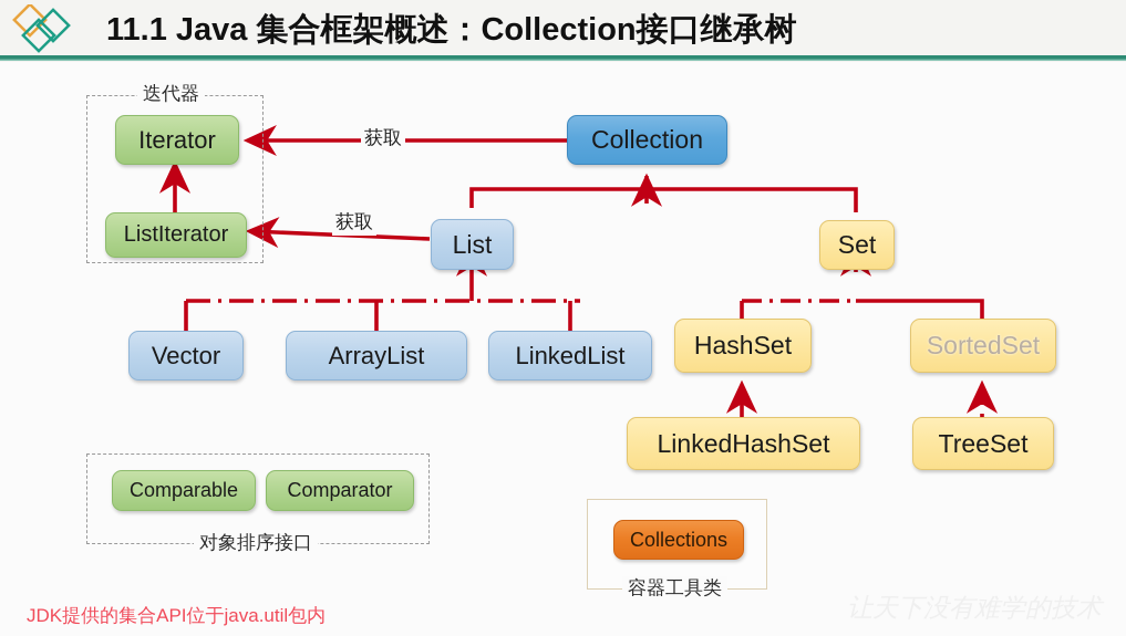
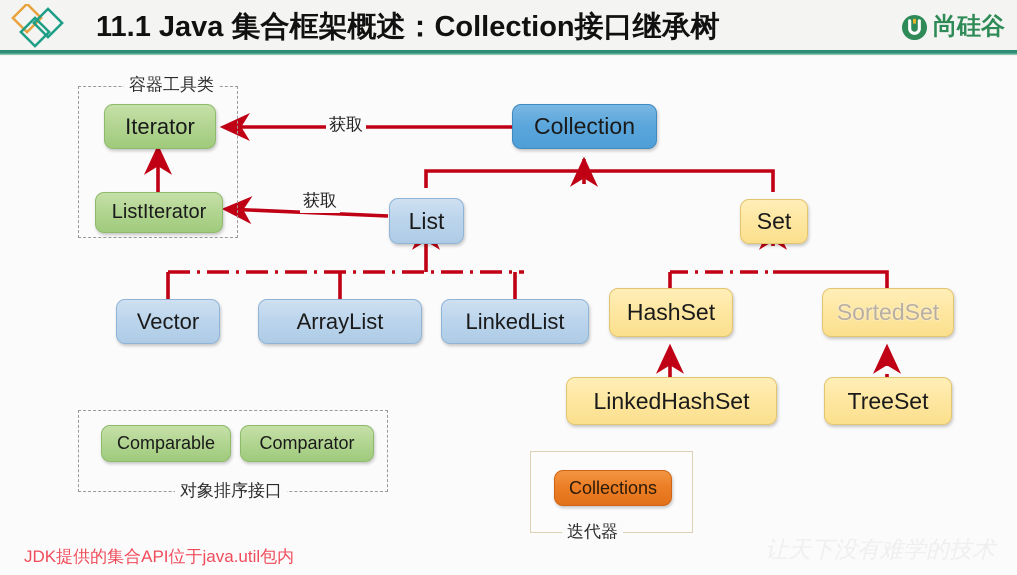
  11.1 Java 集合框架概述：Collection接口继承树
+ 尚硅谷
- 迭代器
+ 容器工具类
  对象排序接口
- 容器工具类
+ 迭代器
  获取
  获取
  Iterator
  ListIterator
  Collection
  List
  Vector
  ArrayList
  LinkedList
  Set
  HashSet
  SortedSet
  LinkedHashSet
  TreeSet
  Comparable
  Comparator
  Collections
  JDK提供的集合API位于java.util包内
